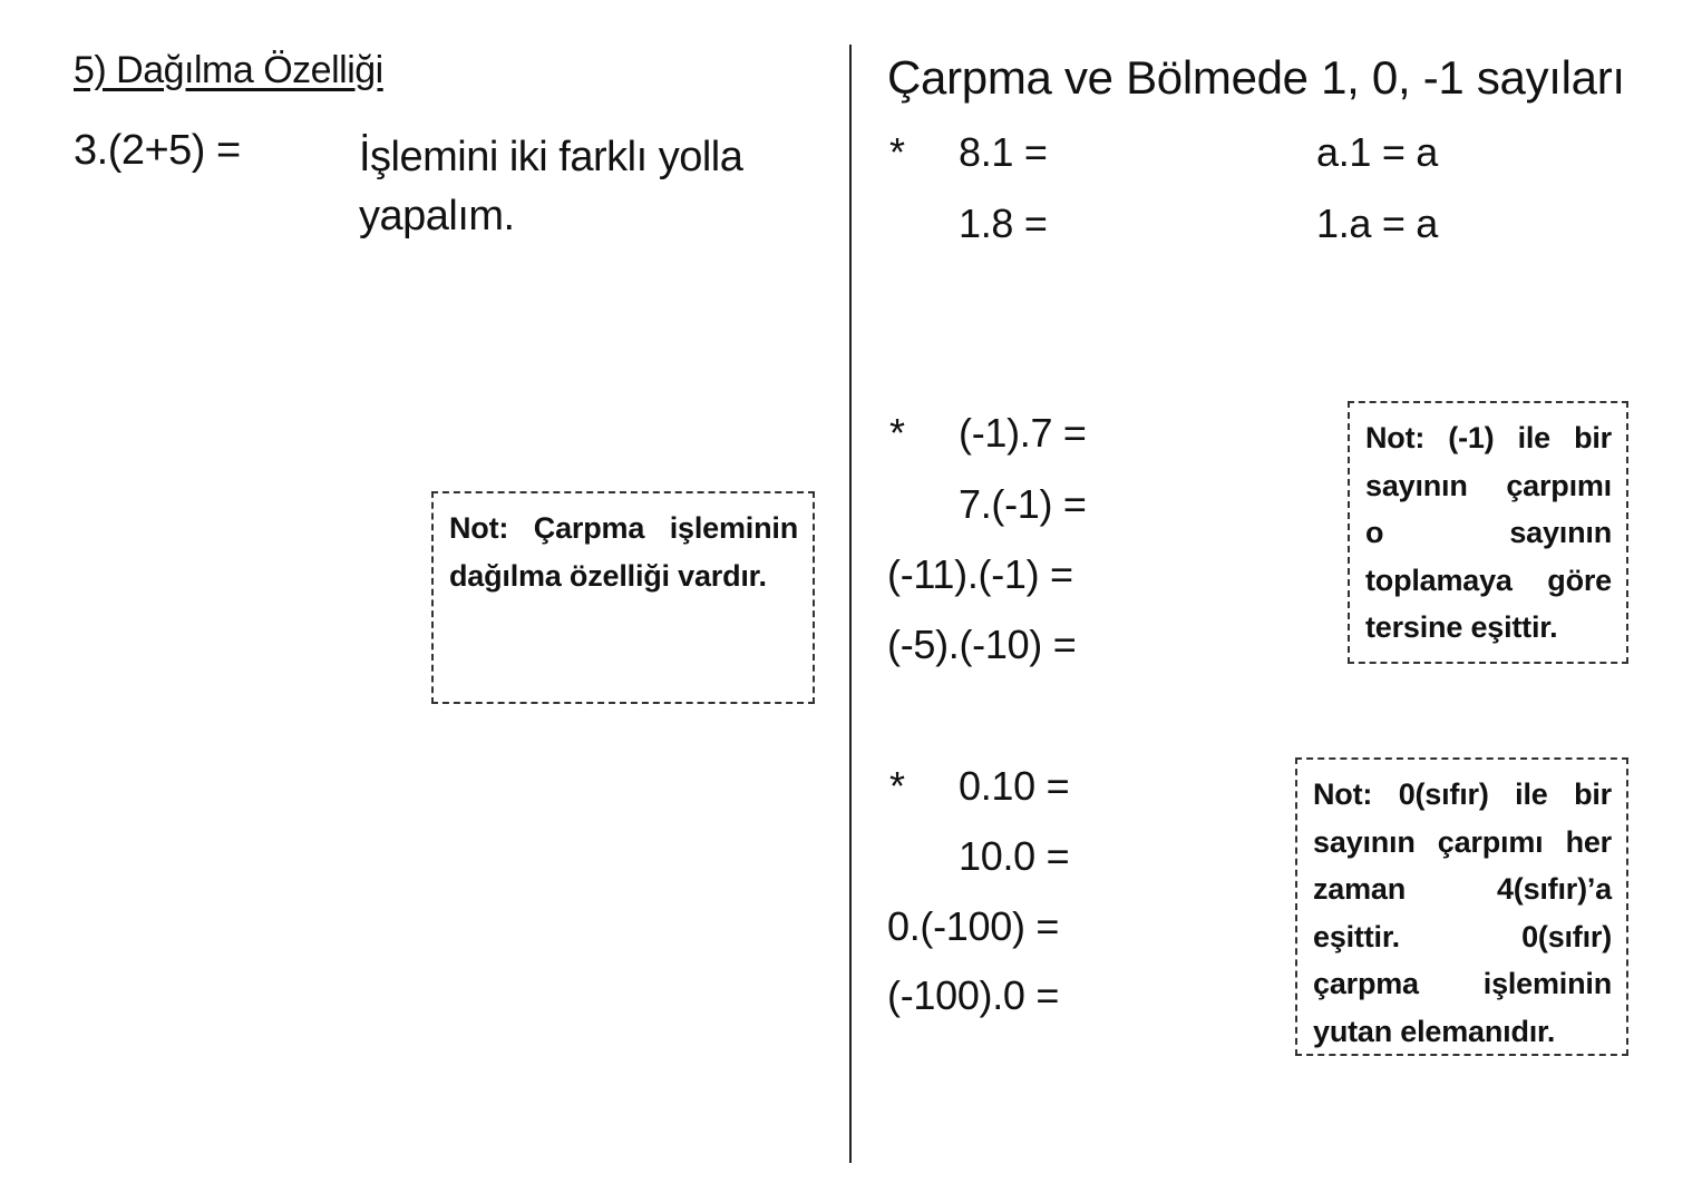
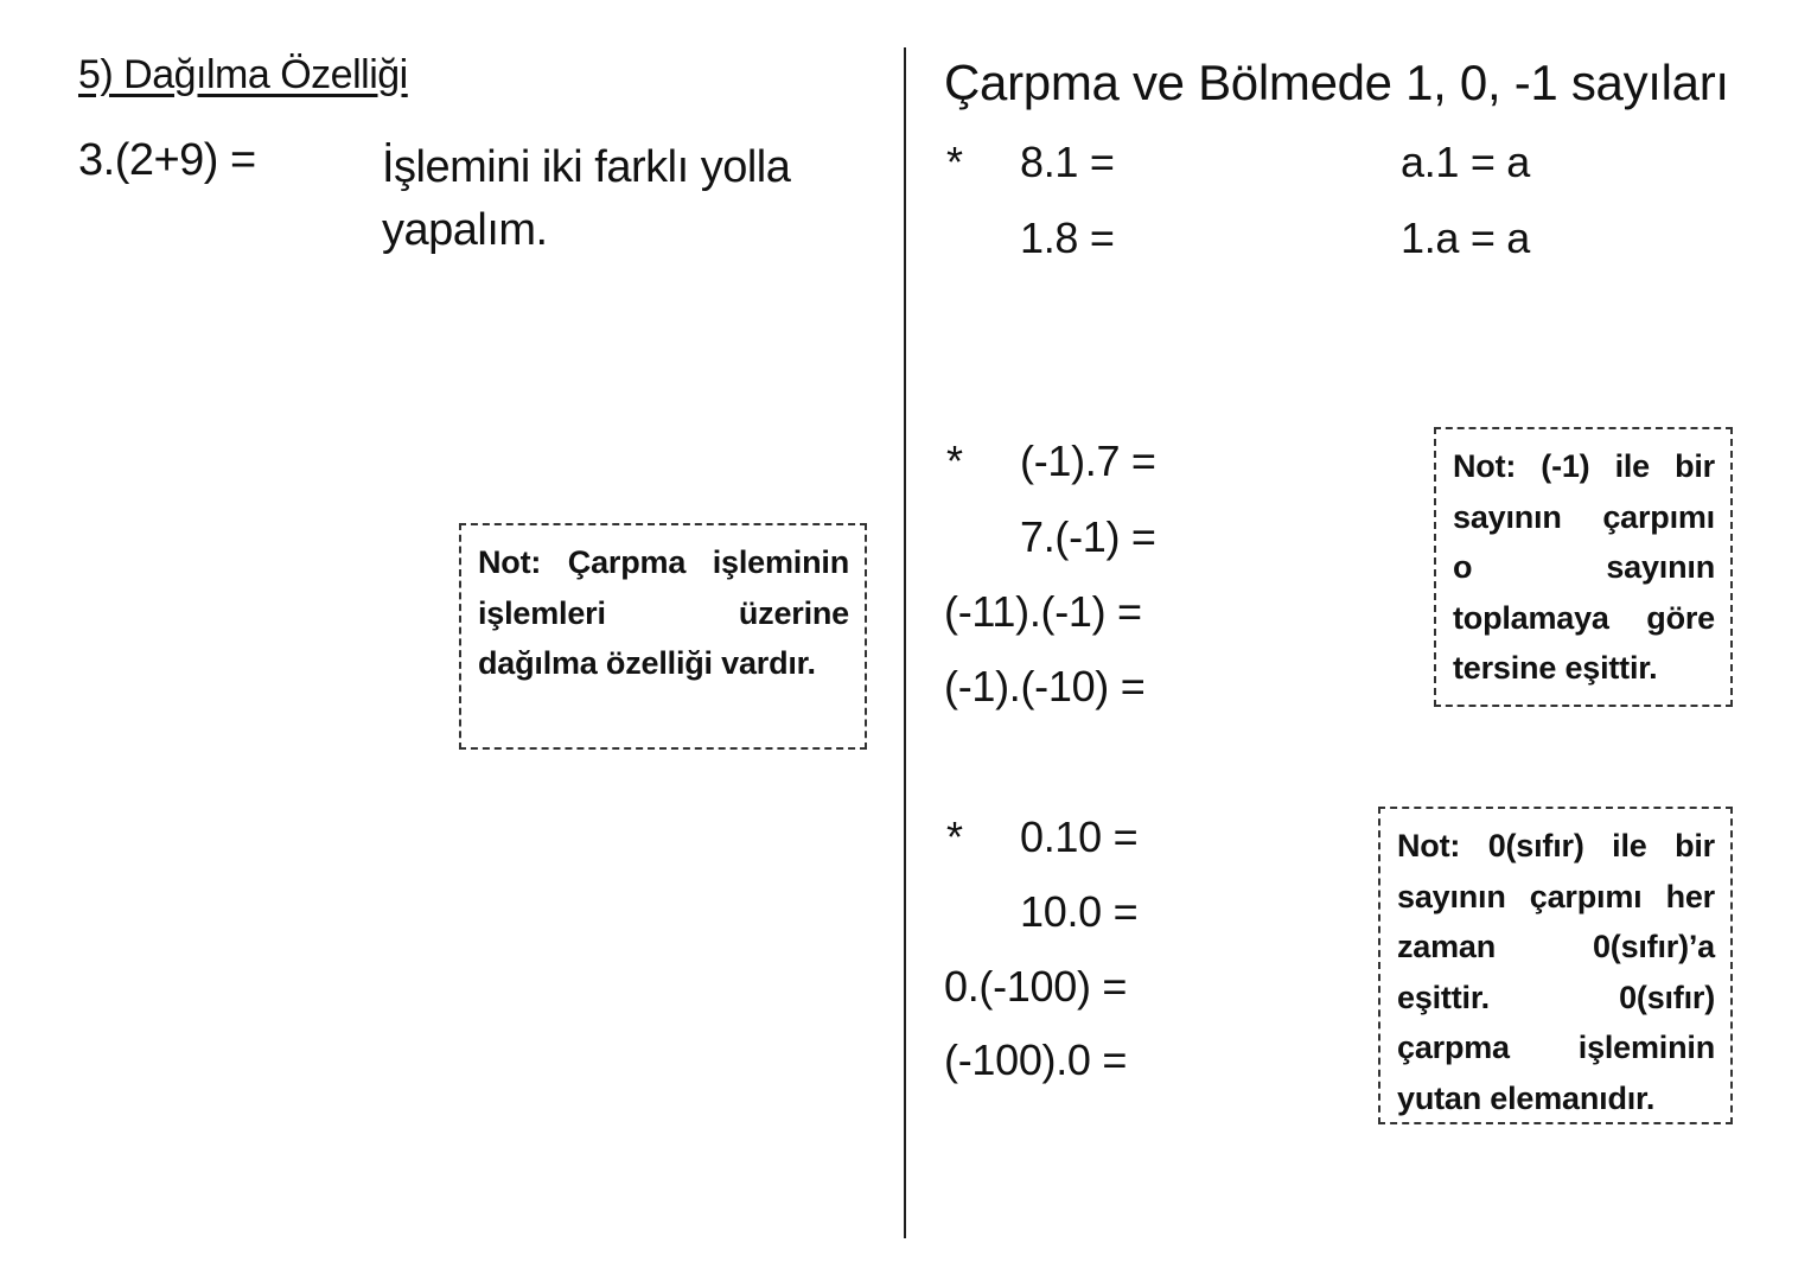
  5) Dağılma Özelliği
- 3.(2+5) =
+ 3.(2+9) =
  İşlemini iki farklı yolla
  yapalım.
  Not: Çarpma işleminin
+ işlemleri üzerine
  dağılma özelliği vardır.
  Çarpma ve Bölmede 1, 0, -1 sayıları
  *
  8.1 =
  1.8 =
  a.1 = a
  1.a = a
  *
  (-1).7 =
  7.(-1) =
  (-11).(-1) =
- (-5).(-10) =
+ (-1).(-10) =
  Not: (-1) ile bir
  sayının çarpımı
  o sayının
  toplamaya göre
  tersine eşittir.
  *
  0.10 =
  10.0 =
  0.(-100) =
  (-100).0 =
  Not: 0(sıfır) ile bir
  sayının çarpımı her
- zaman 4(sıfır)’a
+ zaman 0(sıfır)’a
  eşittir. 0(sıfır)
  çarpma işleminin
  yutan elemanıdır.
